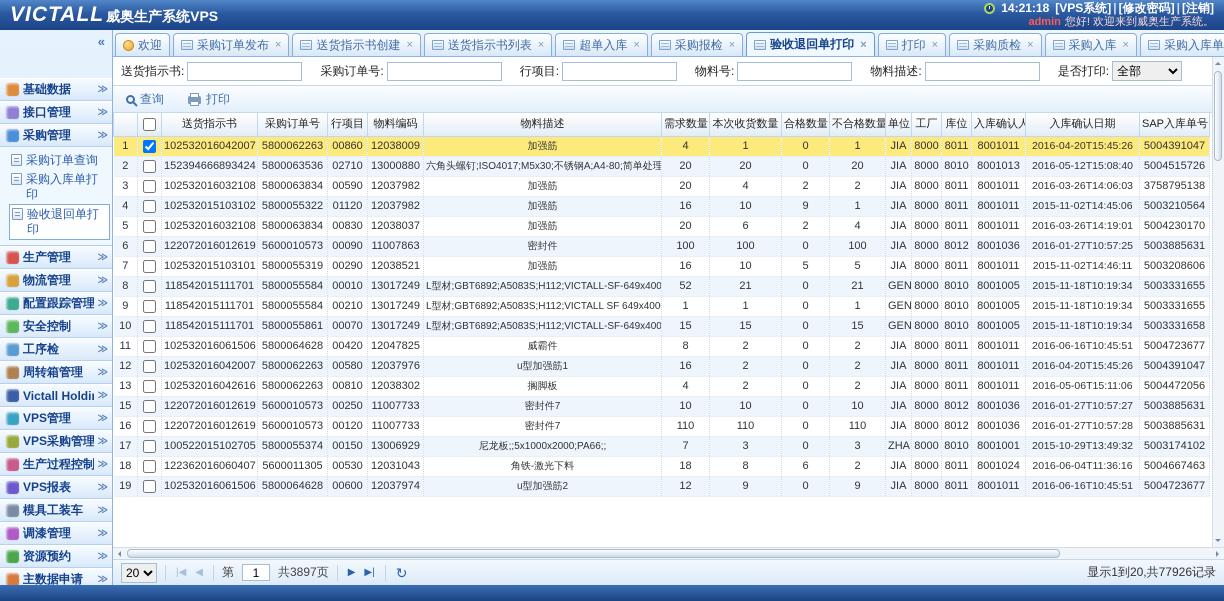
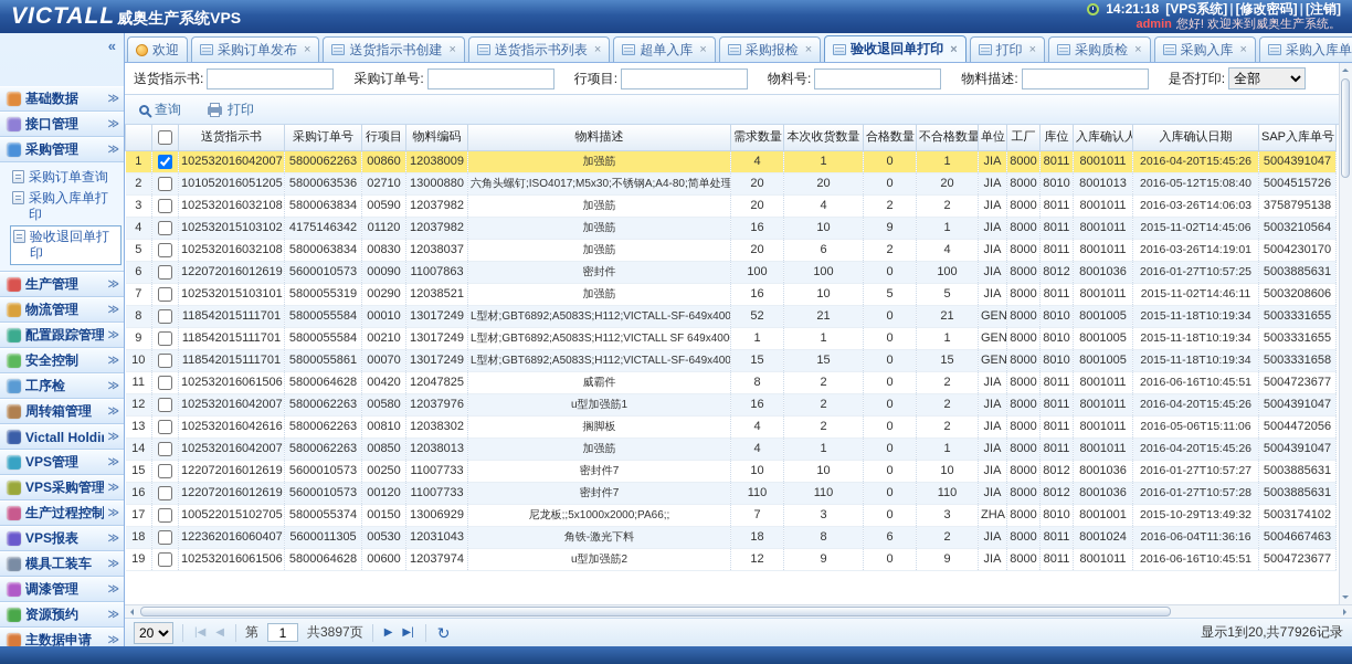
  VICTALL
  威奥生产系统VPS
  14:21:18
  [VPS系统] | [修改密码] | [注销]
  admin 您好! 欢迎来到威奥生产系统。
  «
  基础数据
  ≫
  接口管理
  ≫
  采购管理
  ≫
  采购订单查询
  采购入库单打印
  验收退回单打印
  生产管理
  ≫
  物流管理
  ≫
  配置跟踪管理
  ≫
  安全控制
  ≫
  工序检
  ≫
  周转箱管理
  ≫
  Victall Holdi
  ≫
  VPS管理
  ≫
  VPS采购管理
  ≫
  生产过程控制
  ≫
  VPS报表
  ≫
  模具工装车
  ≫
  调漆管理
  ≫
  资源预约
  ≫
  主数据申请
  ≫
  欢迎
  采购订单发布
  ×
  送货指示书创建
  ×
  送货指示书列表
  ×
  超单入库
  ×
  采购报检
  ×
  验收退回单打印
  ×
  打印
  ×
  采购质检
  ×
  采购入库
  ×
  采购入库单
  送货指示书:
  采购订单号:
  行项目:
  物料号:
  物料描述:
  是否打印:
  全部
  查询
  打印
  		送货指示书	采购订单号	行项目	物料编码	物料描述	需求数量	本次收货数量	合格数量	不合格数量	单位	工厂	库位	入库确认人	入库确认日期	SAP入库单号
  1		102532016042007	5800062263	00860	12038009	加强筋	4	1	0	1	JIA	8000	8011	8001011	2016-04-20T15:45:26	5004391047
- 2		152394666893424	5800063536	02710	13000880	六角头螺钉;ISO4017;M5x30;不锈钢A;A4-80;简单处理	20	20	0	20	JIA	8000	8010	8001013	2016-05-12T15:08:40	5004515726
+ 2		101052016051205	5800063536	02710	13000880	六角头螺钉;ISO4017;M5x30;不锈钢A;A4-80;简单处理	20	20	0	20	JIA	8000	8010	8001013	2016-05-12T15:08:40	5004515726
  3		102532016032108	5800063834	00590	12037982	加强筋	20	4	2	2	JIA	8000	8011	8001011	2016-03-26T14:06:03	3758795138
- 4		102532015103102	5800055322	01120	12037982	加强筋	16	10	9	1	JIA	8000	8011	8001011	2015-11-02T14:45:06	5003210564
+ 4		102532015103102	4175146342	01120	12037982	加强筋	16	10	9	1	JIA	8000	8011	8001011	2015-11-02T14:45:06	5003210564
  5		102532016032108	5800063834	00830	12038037	加强筋	20	6	2	4	JIA	8000	8011	8001011	2016-03-26T14:19:01	5004230170
  6		122072016012619	5600010573	00090	11007863	密封件	100	100	0	100	JIA	8000	8012	8001036	2016-01-27T10:57:25	5003885631
  7		102532015103101	5800055319	00290	12038521	加强筋	16	10	5	5	JIA	8000	8011	8001011	2015-11-02T14:46:11	5003208606
  8		118542015111701	5800055584	00010	13017249	L型材;GBT6892;A5083S;H112;VICTALL-SF-649x400	52	21	0	21	GEN	8000	8010	8001005	2015-11-18T10:19:34	5003331655
  9		118542015111701	5800055584	00210	13017249	L型材;GBT6892;A5083S;H112;VICTALL SF 649x400	1	1	0	1	GEN	8000	8010	8001005	2015-11-18T10:19:34	5003331655
  10		118542015111701	5800055861	00070	13017249	L型材;GBT6892;A5083S;H112;VICTALL-SF-649x400	15	15	0	15	GEN	8000	8010	8001005	2015-11-18T10:19:34	5003331658
  11		102532016061506	5800064628	00420	12047825	威霸件	8	2	0	2	JIA	8000	8011	8001011	2016-06-16T10:45:51	5004723677
  12		102532016042007	5800062263	00580	12037976	u型加强筋1	16	2	0	2	JIA	8000	8011	8001011	2016-04-20T15:45:26	5004391047
  13		102532016042616	5800062263	00810	12038302	搁脚板	4	2	0	2	JIA	8000	8011	8001011	2016-05-06T15:11:06	5004472056
+ 14		102532016042007	5800062263	00850	12038013	加强筋	4	1	0	1	JIA	8000	8011	8001011	2016-04-20T15:45:26	5004391047
  15		122072016012619	5600010573	00250	11007733	密封件7	10	10	0	10	JIA	8000	8012	8001036	2016-01-27T10:57:27	5003885631
  16		122072016012619	5600010573	00120	11007733	密封件7	110	110	0	110	JIA	8000	8012	8001036	2016-01-27T10:57:28	5003885631
  17		100522015102705	5800055374	00150	13006929	尼龙板;;5x1000x2000;PA66;;	7	3	0	3	ZHA	8000	8010	8001001	2015-10-29T13:49:32	5003174102
  18		122362016060407	5600011305	00530	12031043	角铁-激光下料	18	8	6	2	JIA	8000	8011	8001024	2016-06-04T11:36:16	5004667463
  19		102532016061506	5800064628	00600	12037974	u型加强筋2	12	9	0	9	JIA	8000	8011	8001011	2016-06-16T10:45:51	5004723677
  20
  |◀
  ◀
  第
  1
  共3897页
  ▶
  ▶|
  ↻
  显示1到20,共77926记录
